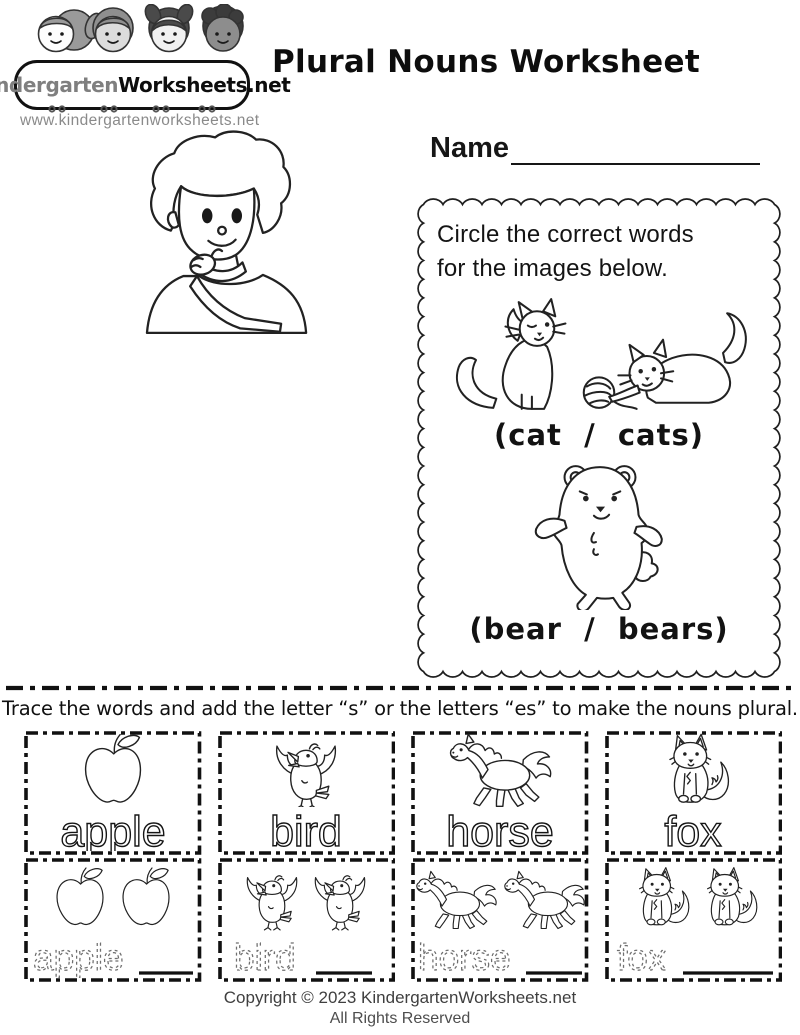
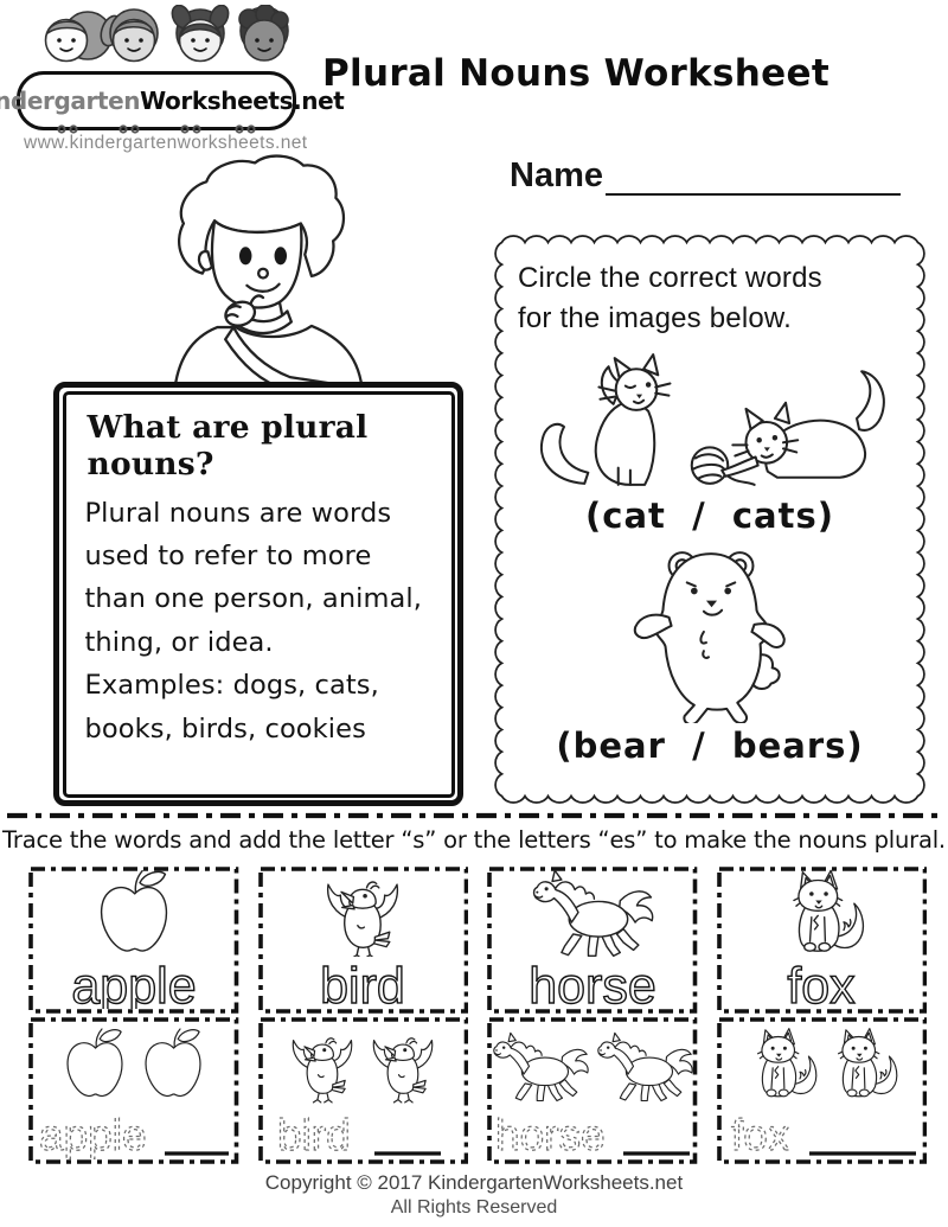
  ndergarten
  Worksheets.net
  www.kindergartenworksheets.net
  Plural Nouns Worksheet
  Name
  Circle the correct words
  for the images below.
  (cat / cats)
  (bear / bears)
+ What are plural nouns?
+ Plural nouns are words
+ used to refer to more
+ than one person, animal,
+ thing, or idea.
+ Examples: dogs, cats,
+ books, birds, cookies
  Trace the words and add the letter “s” or the letters “es” to make the nouns plural.
  apple
  bird
  horse
  fox
  apple
  bird
  horse
  fox
- Copyright © 2023 KindergartenWorksheets.net
+ Copyright © 2017 KindergartenWorksheets.net
  All Rights Reserved
